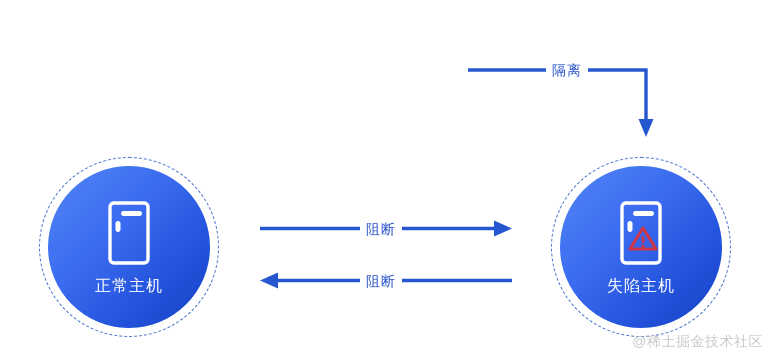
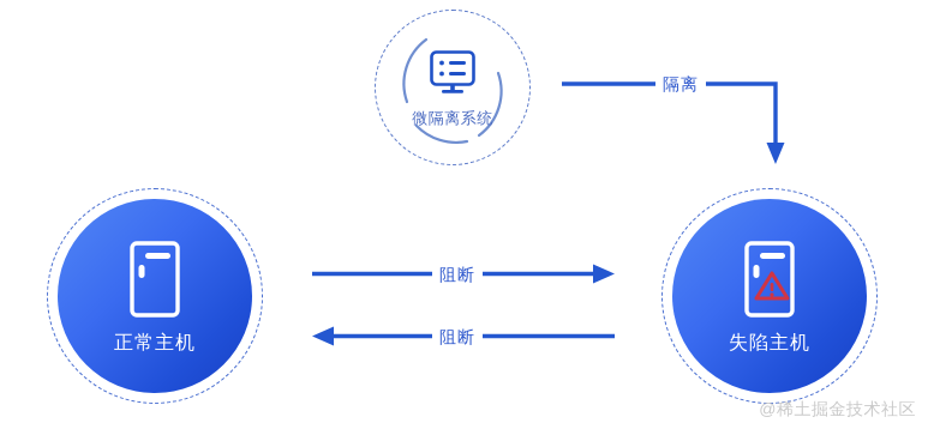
+ 微隔离系统
  正常主机
  失陷主机
  隔离
  阻断
  阻断
  @稀土掘金技术社区
